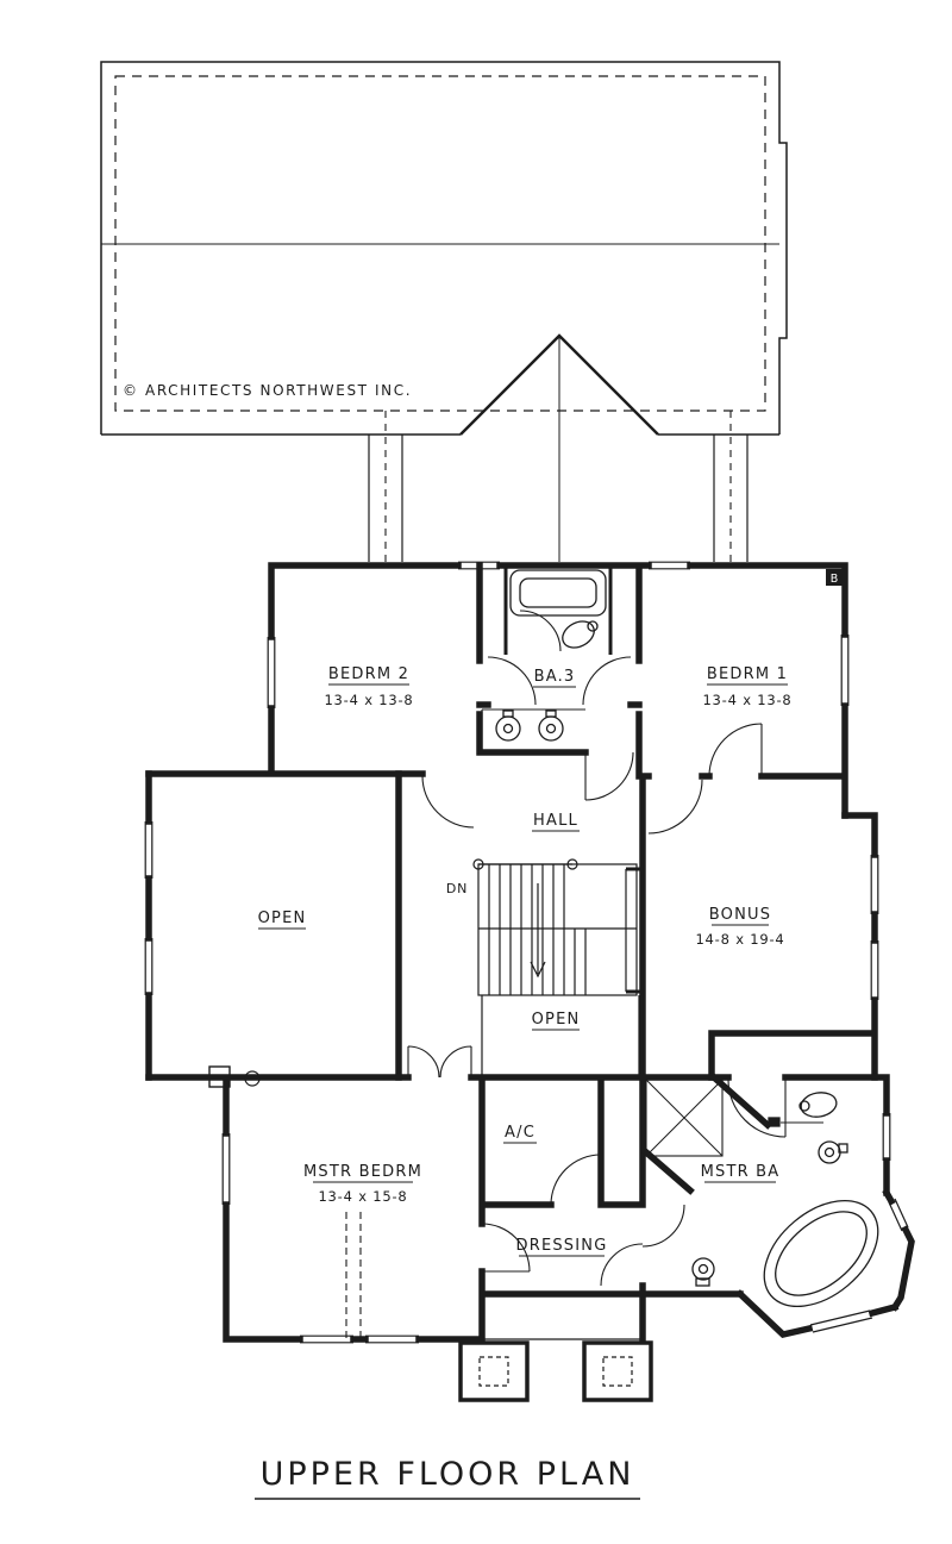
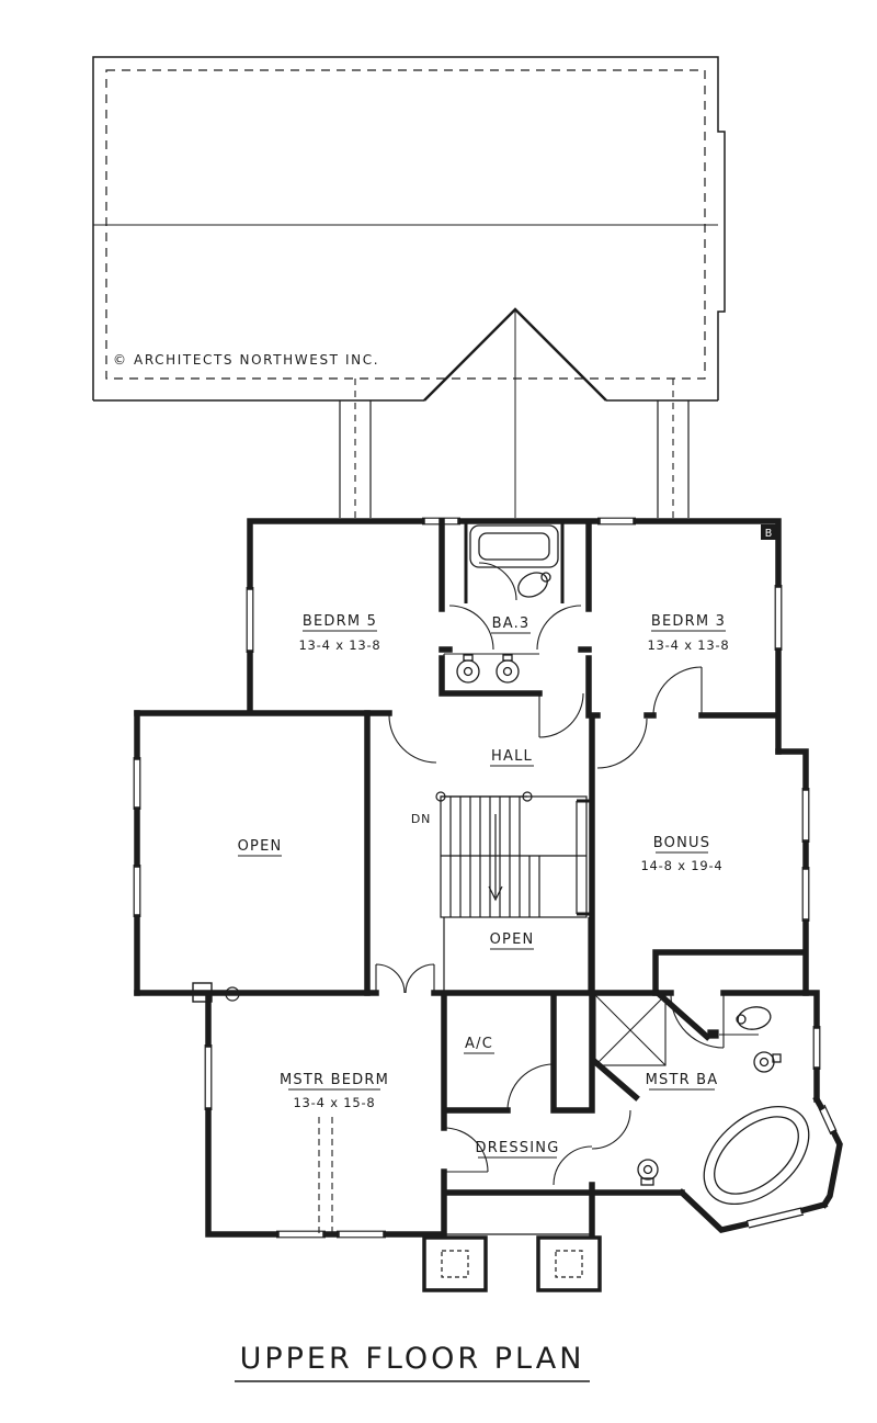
  © ARCHITECTS NORTHWEST INC.
  B
- BEDRM 2
+ BEDRM 5
  13-4 x 13-8
  BA.3
- BEDRM 1
+ BEDRM 3
  13-4 x 13-8
  HALL
  DN
  OPEN
  BONUS
  14-8 x 19-4
  OPEN
  MSTR BEDRM
  13-4 x 15-8
  A/C
  MSTR BA
  DRESSING
  UPPER FLOOR PLAN
